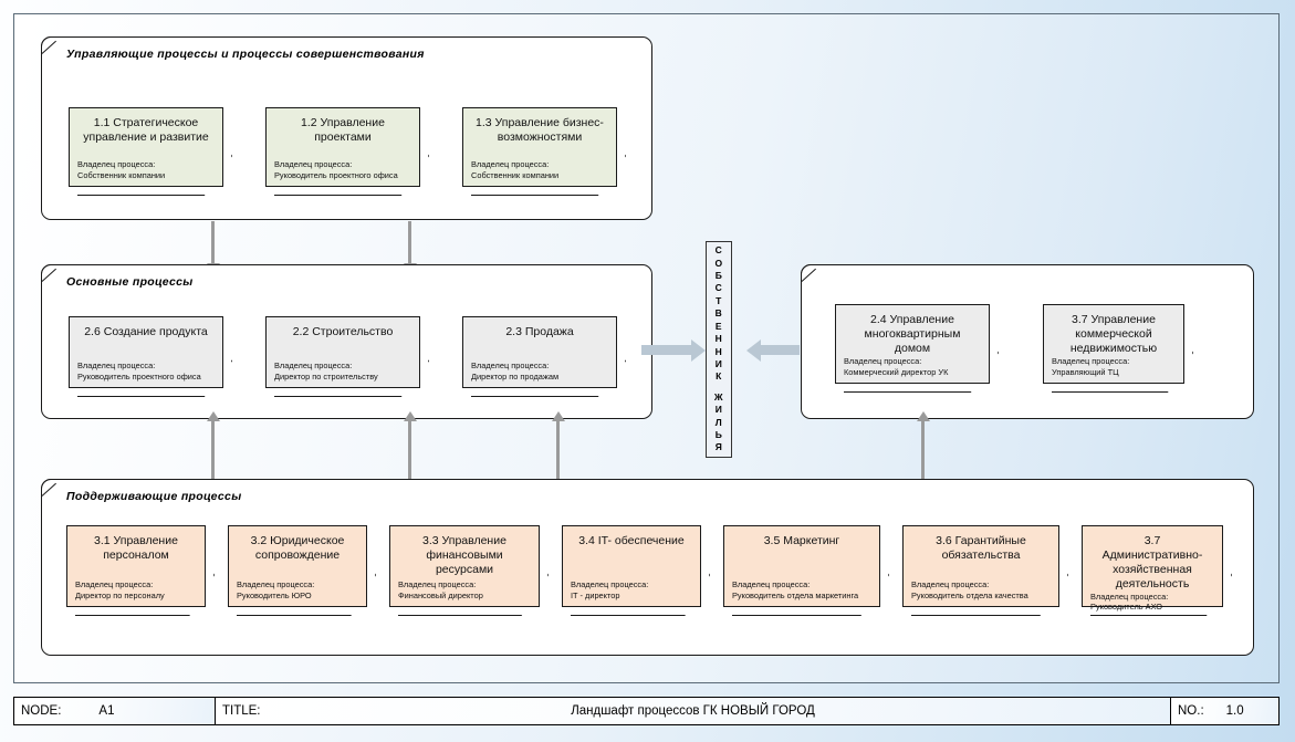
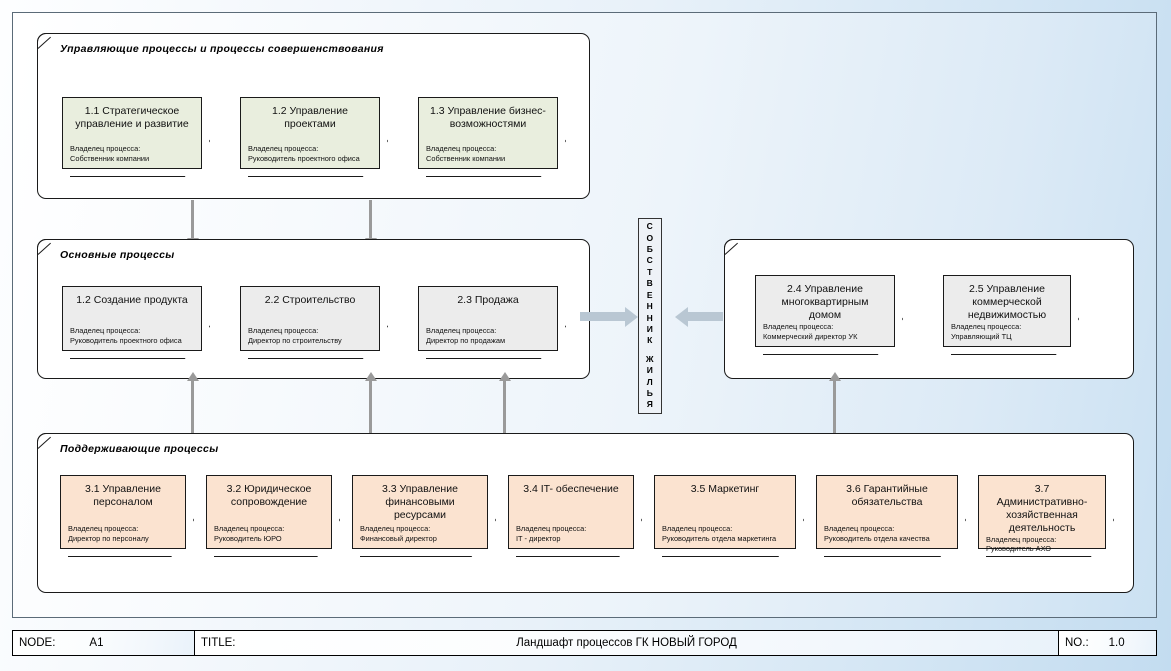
  Управляющие процессы и процессы совершенствования
  1.1 Стратегическое управление и развитие
  Владелец процесса:
  Собственник компании
  1.2 Управление проектами
  Владелец процесса:
  Руководитель проектного офиса
  1.3 Управление бизнес-возможностями
  Владелец процесса:
  Собственник компании
  Основные процессы
- 2.6 Создание продукта
+ 1.2 Создание продукта
  Владелец процесса:
  Руководитель проектного офиса
  2.2 Строительство
  Владелец процесса:
  Директор по строительству
  2.3 Продажа
  Владелец процесса:
  Директор по продажам
  2.4 Управление многоквартирным домом
  Владелец процесса:
  Коммерческий директор УК
- 3.7 Управление коммерческой недвижимостью
+ 2.5 Управление коммерческой недвижимостью
  Владелец процесса:
  Управляющий ТЦ
  Поддерживающие процессы
  3.1 Управление персоналом
  Владелец процесса:
  Директор по персоналу
  3.2 Юридическое сопровождение
  Владелец процесса:
  Руководитель ЮРО
  3.3 Управление финансовыми ресурсами
  Владелец процесса:
  Финансовый директор
  3.4 IT- обеспечение
  Владелец процесса:
  IT - директор
  3.5 Маркетинг
  Владелец процесса:
  Руководитель отдела маркетинга
  3.6 Гарантийные обязательства
  Владелец процесса:
  Руководитель отдела качества
  3.7 Административно-хозяйственная деятельность
  Владелец процесса:
  Руководитель АХО
  С
  О
  Б
  С
  Т
  В
  Е
  Н
  Н
  И
  К
  Ж
  И
  Л
  Ь
  Я
  NODE:
  A1
  TITLE:
  Ландшафт процессов ГК НОВЫЙ ГОРОД
  NO.:
  1.0
